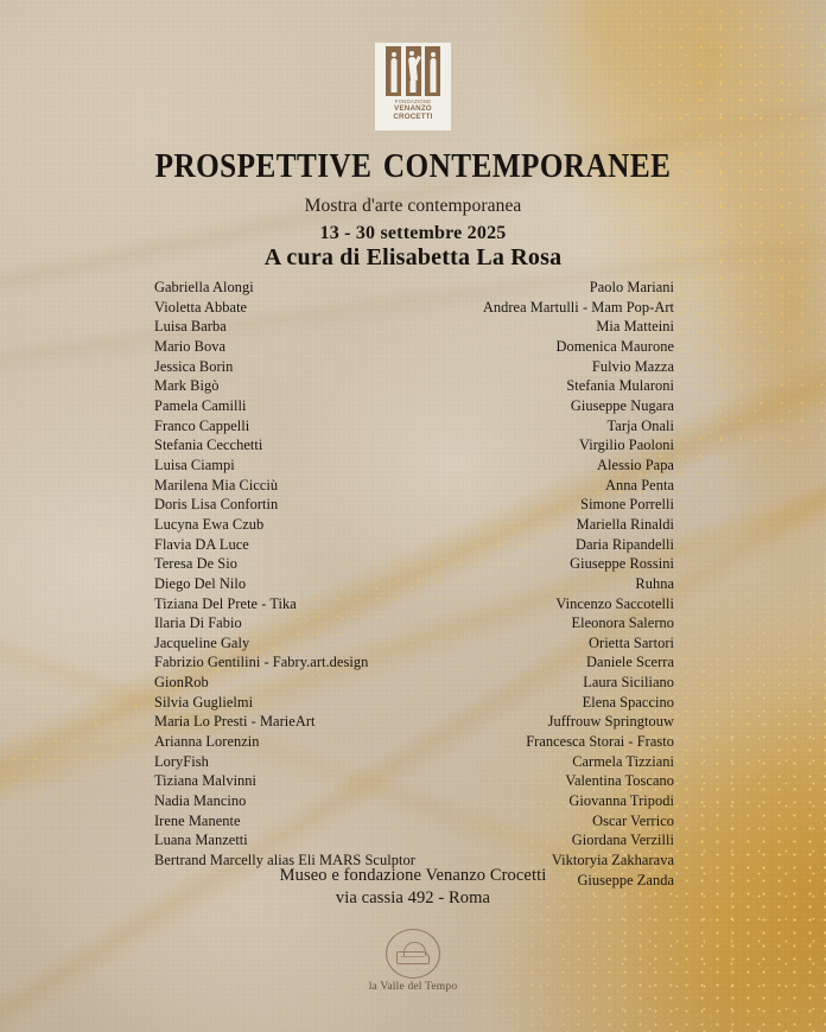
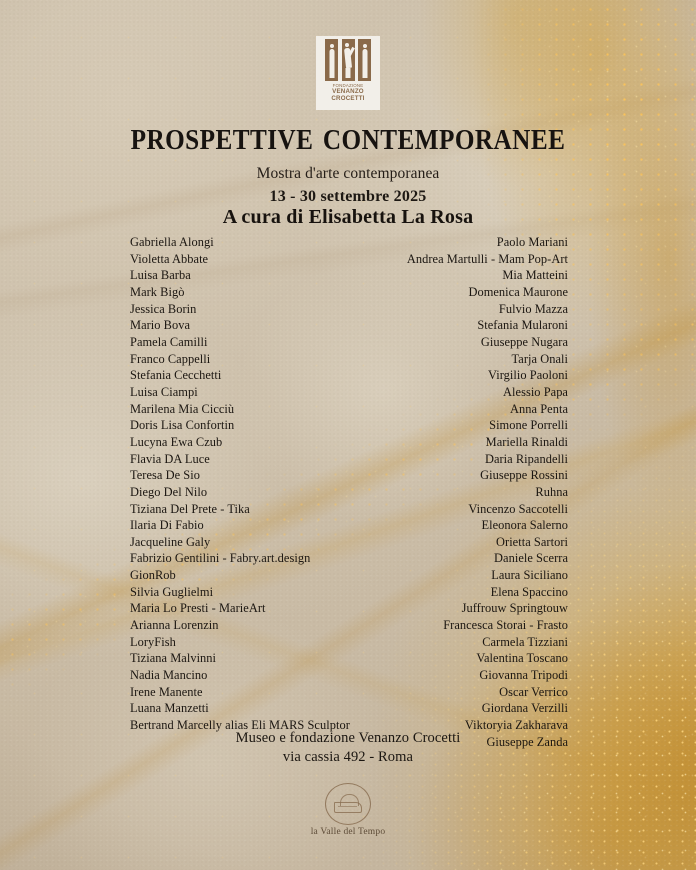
  prospettive contemporanee
  Mostra d'arte contemporanea
  13 - 30 settembre 2025
  A cura di Elisabetta La Rosa
  Gabriella Alongi
  Violetta Abbate
  Luisa Barba
- Mario Bova
+ Mark Bigò
  Jessica Borin
- Mark Bigò
+ Mario Bova
  Pamela Camilli
  Franco Cappelli
  Stefania Cecchetti
  Luisa Ciampi
  Marilena Mia Cicciù
  Doris Lisa Confortin
  Lucyna Ewa Czub
  Flavia DA Luce
  Teresa De Sio
  Diego Del Nilo
  Tiziana Del Prete - Tika
  Ilaria Di Fabio
  Jacqueline Galy
  Fabrizio Gentilini - Fabry.art.design
  GionRob
  Silvia Guglielmi
  Maria Lo Presti - MarieArt
  Arianna Lorenzin
  LoryFish
  Tiziana Malvinni
  Nadia Mancino
  Irene Manente
  Luana Manzetti
  Bertrand Marcelly alias Eli MARS Sculptor
  Paolo Mariani
  Andrea Martulli - Mam Pop-Art
  Mia Matteini
  Domenica Maurone
  Fulvio Mazza
  Stefania Mularoni
  Giuseppe Nugara
  Tarja Onali
  Virgilio Paoloni
  Alessio Papa
  Anna Penta
  Simone Porrelli
  Mariella Rinaldi
  Daria Ripandelli
  Giuseppe Rossini
  Ruhna
  Vincenzo Saccotelli
  Eleonora Salerno
  Orietta Sartori
  Daniele Scerra
  Laura Siciliano
  Elena Spaccino
  Juffrouw Springtouw
  Francesca Storai - Frasto
  Carmela Tizziani
  Valentina Toscano
  Giovanna Tripodi
  Oscar Verrico
  Giordana Verzilli
  Viktoryia Zakharava
  Giuseppe Zanda
  Museo e fondazione Venanzo Crocetti
  via cassia 492 - Roma
  la Valle del Tempo
